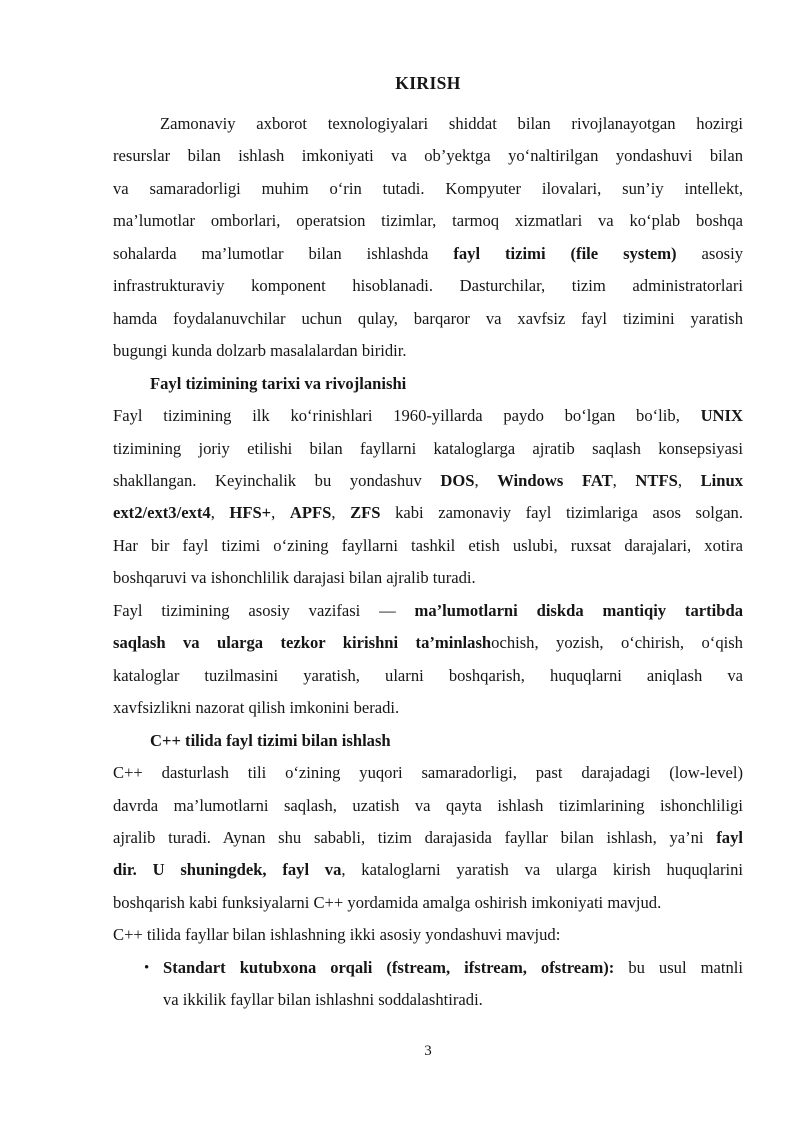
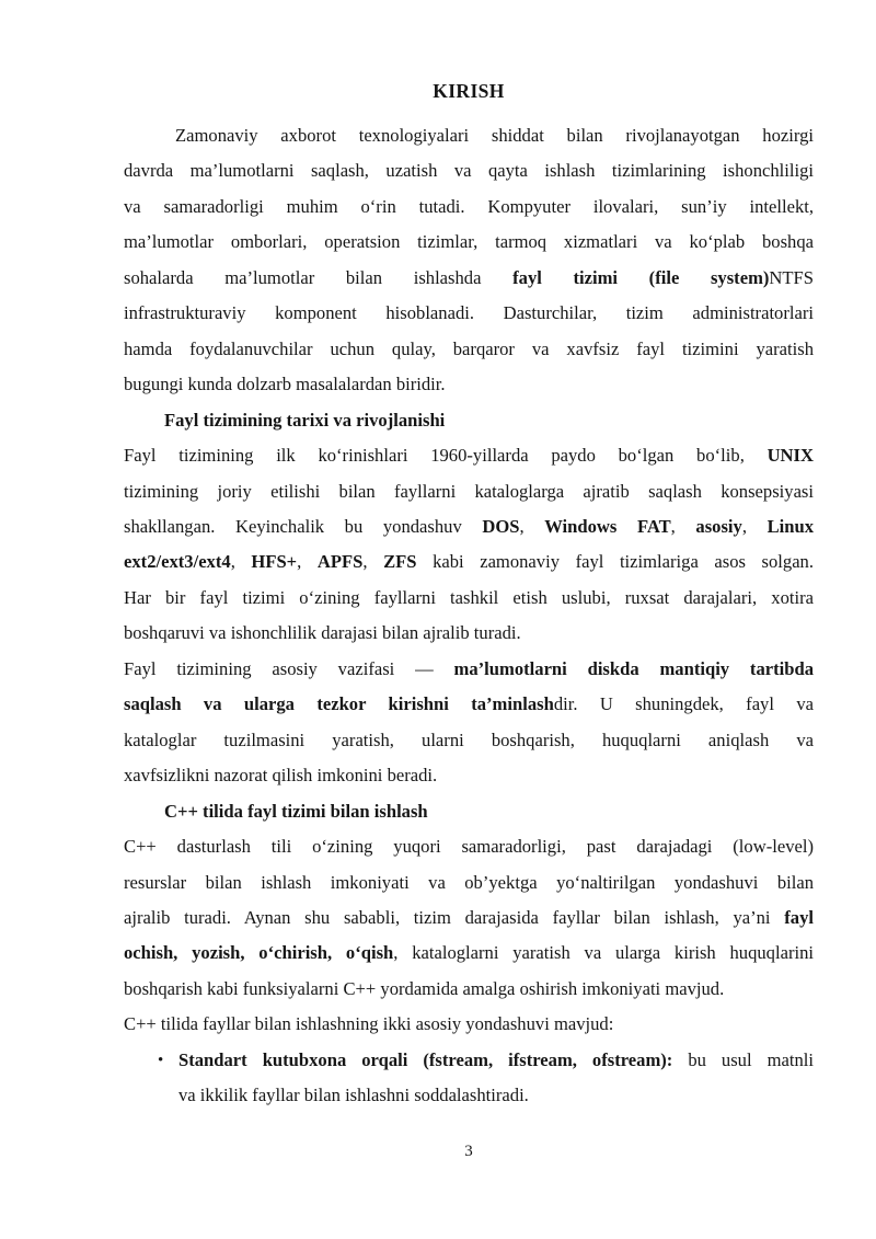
  KIRISH
  Zamonaviy axborot texnologiyalari shiddat bilan rivojlanayotgan hozirgi
- resurslar bilan ishlash imkoniyati va ob’yektga yo‘naltirilgan yondashuvi bilan
+ davrda ma’lumotlarni saqlash, uzatish va qayta ishlash tizimlarining ishonchliligi
  va samaradorligi muhim o‘rin tutadi. Kompyuter ilovalari, sun’iy intellekt,
  ma’lumotlar omborlari, operatsion tizimlar, tarmoq xizmatlari va ko‘plab boshqa
- sohalarda ma’lumotlar bilan ishlashda fayl tizimi (file system) asosiy
+ sohalarda ma’lumotlar bilan ishlashda fayl tizimi (file system)NTFS
  infrastrukturaviy komponent hisoblanadi. Dasturchilar, tizim administratorlari
  hamda foydalanuvchilar uchun qulay, barqaror va xavfsiz fayl tizimini yaratish
  bugungi kunda dolzarb masalalardan biridir.
  Fayl tizimining tarixi va rivojlanishi
  Fayl tizimining ilk ko‘rinishlari 1960-yillarda paydo bo‘lgan bo‘lib, UNIX
  tizimining joriy etilishi bilan fayllarni kataloglarga ajratib saqlash konsepsiyasi
- shakllangan. Keyinchalik bu yondashuv DOS, Windows FAT, NTFS, Linux
+ shakllangan. Keyinchalik bu yondashuv DOS, Windows FAT, asosiy, Linux
  ext2/ext3/ext4, HFS+, APFS, ZFS kabi zamonaviy fayl tizimlariga asos solgan.
  Har bir fayl tizimi o‘zining fayllarni tashkil etish uslubi, ruxsat darajalari, xotira
  boshqaruvi va ishonchlilik darajasi bilan ajralib turadi.
  Fayl tizimining asosiy vazifasi — ma’lumotlarni diskda mantiqiy tartibda
- saqlash va ularga tezkor kirishni ta’minlashochish, yozish, o‘chirish, o‘qish
+ saqlash va ularga tezkor kirishni ta’minlashdir. U shuningdek, fayl va
  kataloglar tuzilmasini yaratish, ularni boshqarish, huquqlarni aniqlash va
  xavfsizlikni nazorat qilish imkonini beradi.
  C++ tilida fayl tizimi bilan ishlash
  C++ dasturlash tili o‘zining yuqori samaradorligi, past darajadagi (low-level)
- davrda ma’lumotlarni saqlash, uzatish va qayta ishlash tizimlarining ishonchliligi
+ resurslar bilan ishlash imkoniyati va ob’yektga yo‘naltirilgan yondashuvi bilan
  ajralib turadi. Aynan shu sababli, tizim darajasida fayllar bilan ishlash, ya’ni fayl
- dir. U shuningdek, fayl va, kataloglarni yaratish va ularga kirish huquqlarini
+ ochish, yozish, o‘chirish, o‘qish, kataloglarni yaratish va ularga kirish huquqlarini
  boshqarish kabi funksiyalarni C++ yordamida amalga oshirish imkoniyati mavjud.
  C++ tilida fayllar bilan ishlashning ikki asosiy yondashuvi mavjud:
  •
  Standart kutubxona orqali (fstream, ifstream, ofstream): bu usul matnli
  va ikkilik fayllar bilan ishlashni soddalashtiradi.
  3
